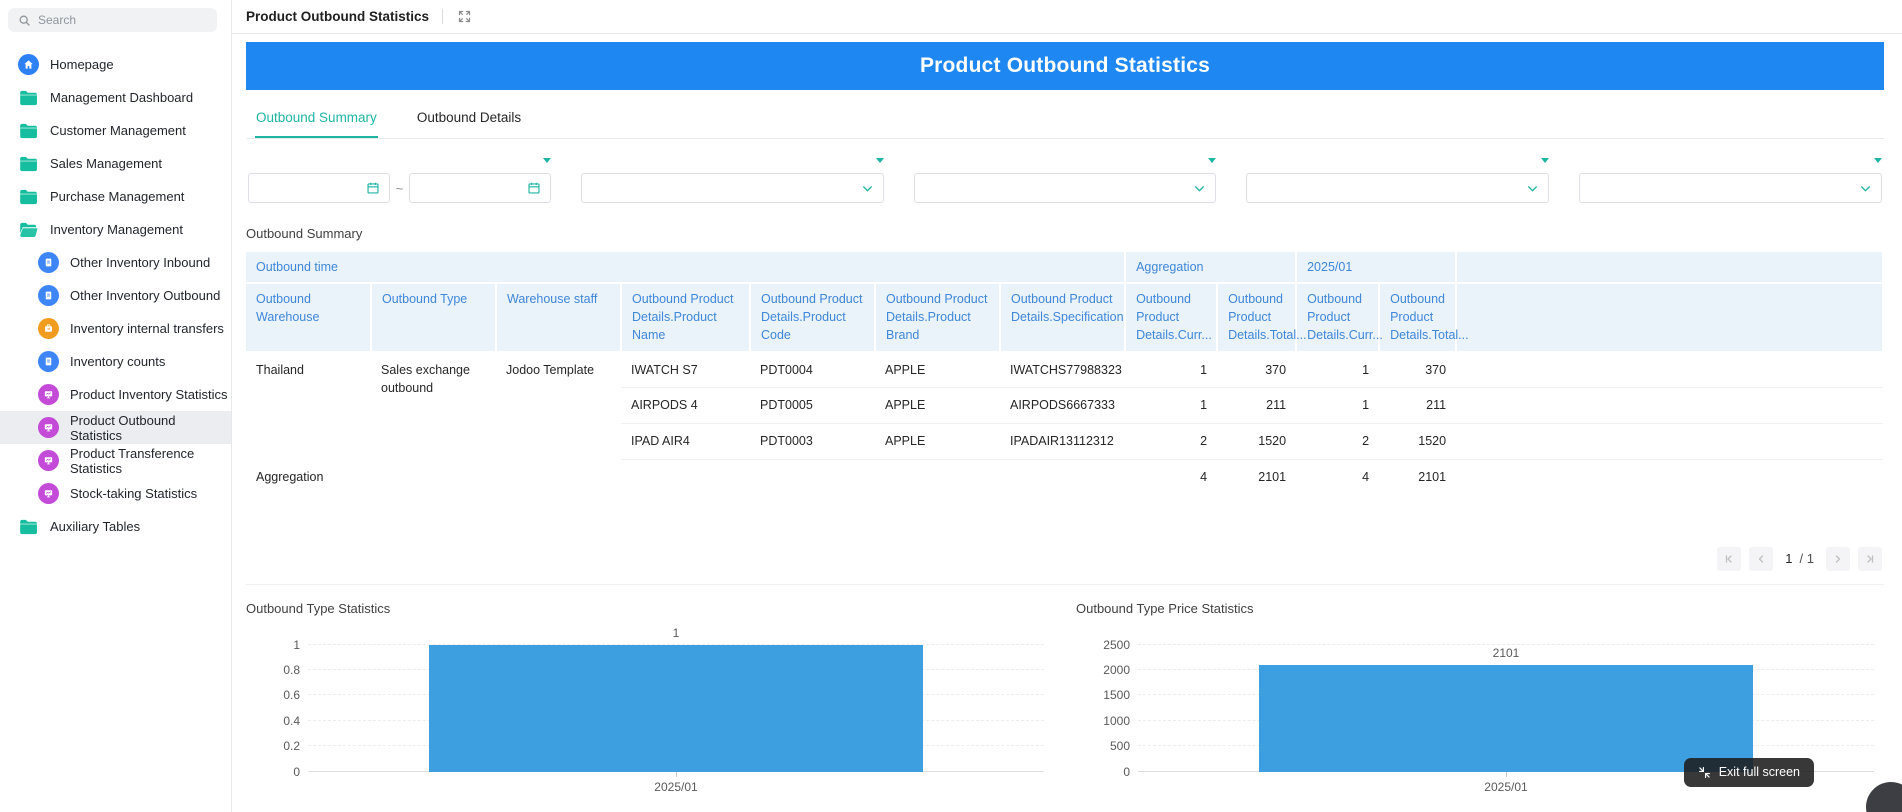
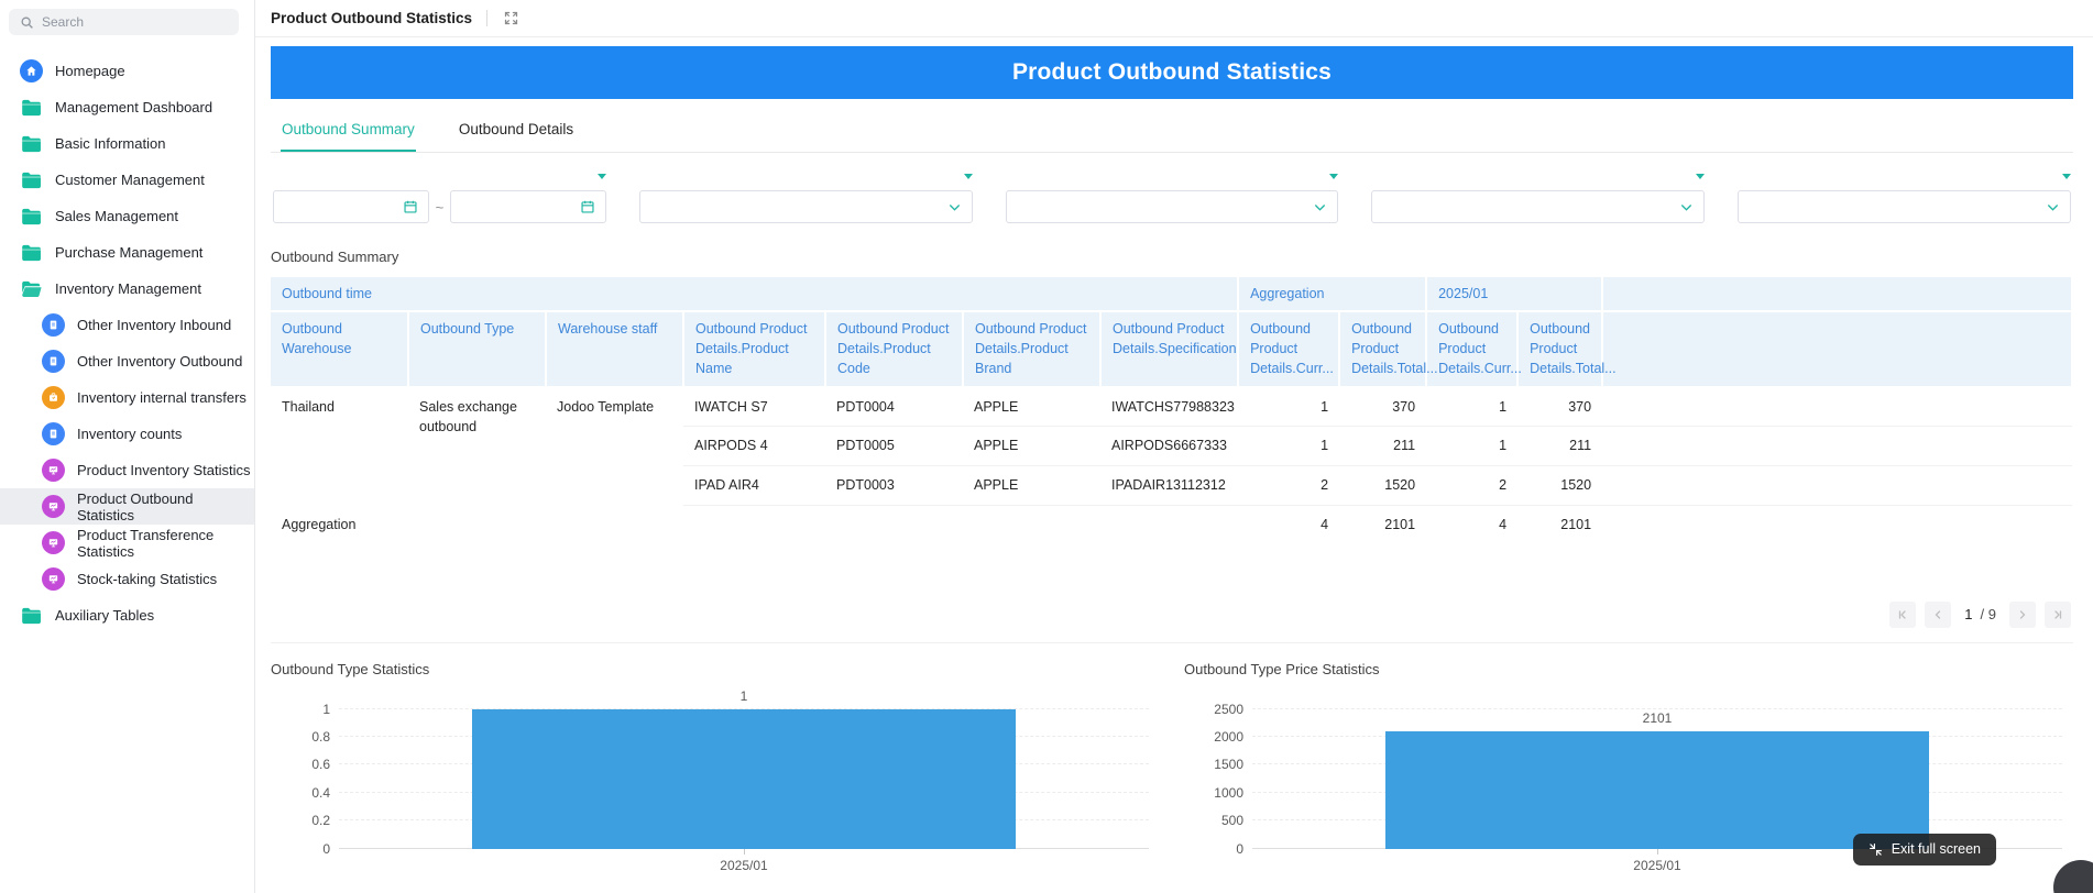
  Search
  Homepage
  Management Dashboard
+ Basic Information
  Customer Management
  Sales Management
  Purchase Management
  Inventory Management
  Other Inventory Inbound
  Other Inventory Outbound
  Inventory internal transfers
  Inventory counts
  Product Inventory Statistics
  Product Outbound Statistics
  Product Transference Statistics
  Stock-taking Statistics
  Auxiliary Tables
  Product Outbound Statistics
  Product Outbound Statistics
  Outbound Summary
  Outbound Details
  ~
  Outbound Summary
  Outbound time	Aggregation	2025/01
  Outbound Warehouse	Outbound Type	Warehouse staff	Outbound Product Details.Product Name	Outbound Product Details.Product Code	Outbound Product Details.Product Brand	Outbound Product Details.Specification	Outbound Product Details.Curr...	Outbound Product Details.Total...	Outbound Product Details.Curr...	Outbound Product Details.Total...
  Thailand	Sales exchange outbound	Jodoo Template	IWATCH S7	PDT0004	APPLE	IWATCHS77988323	1	370	1	370
  AIRPODS 4	PDT0005	APPLE	AIRPODS6667333	1	211	1	211
  IPAD AIR4	PDT0003	APPLE	IPADAIR13112312	2	1520	2	1520
  Aggregation	4	2101	4	2101
  1
- / 1
+ / 9
  Outbound Type Statistics
  1
  2025/01
  0
  0.2
  0.4
  0.6
  0.8
  1
  Outbound Type Price Statistics
  2101
  2025/01
  0
  500
  1000
  1500
  2000
  2500
  Exit full screen
